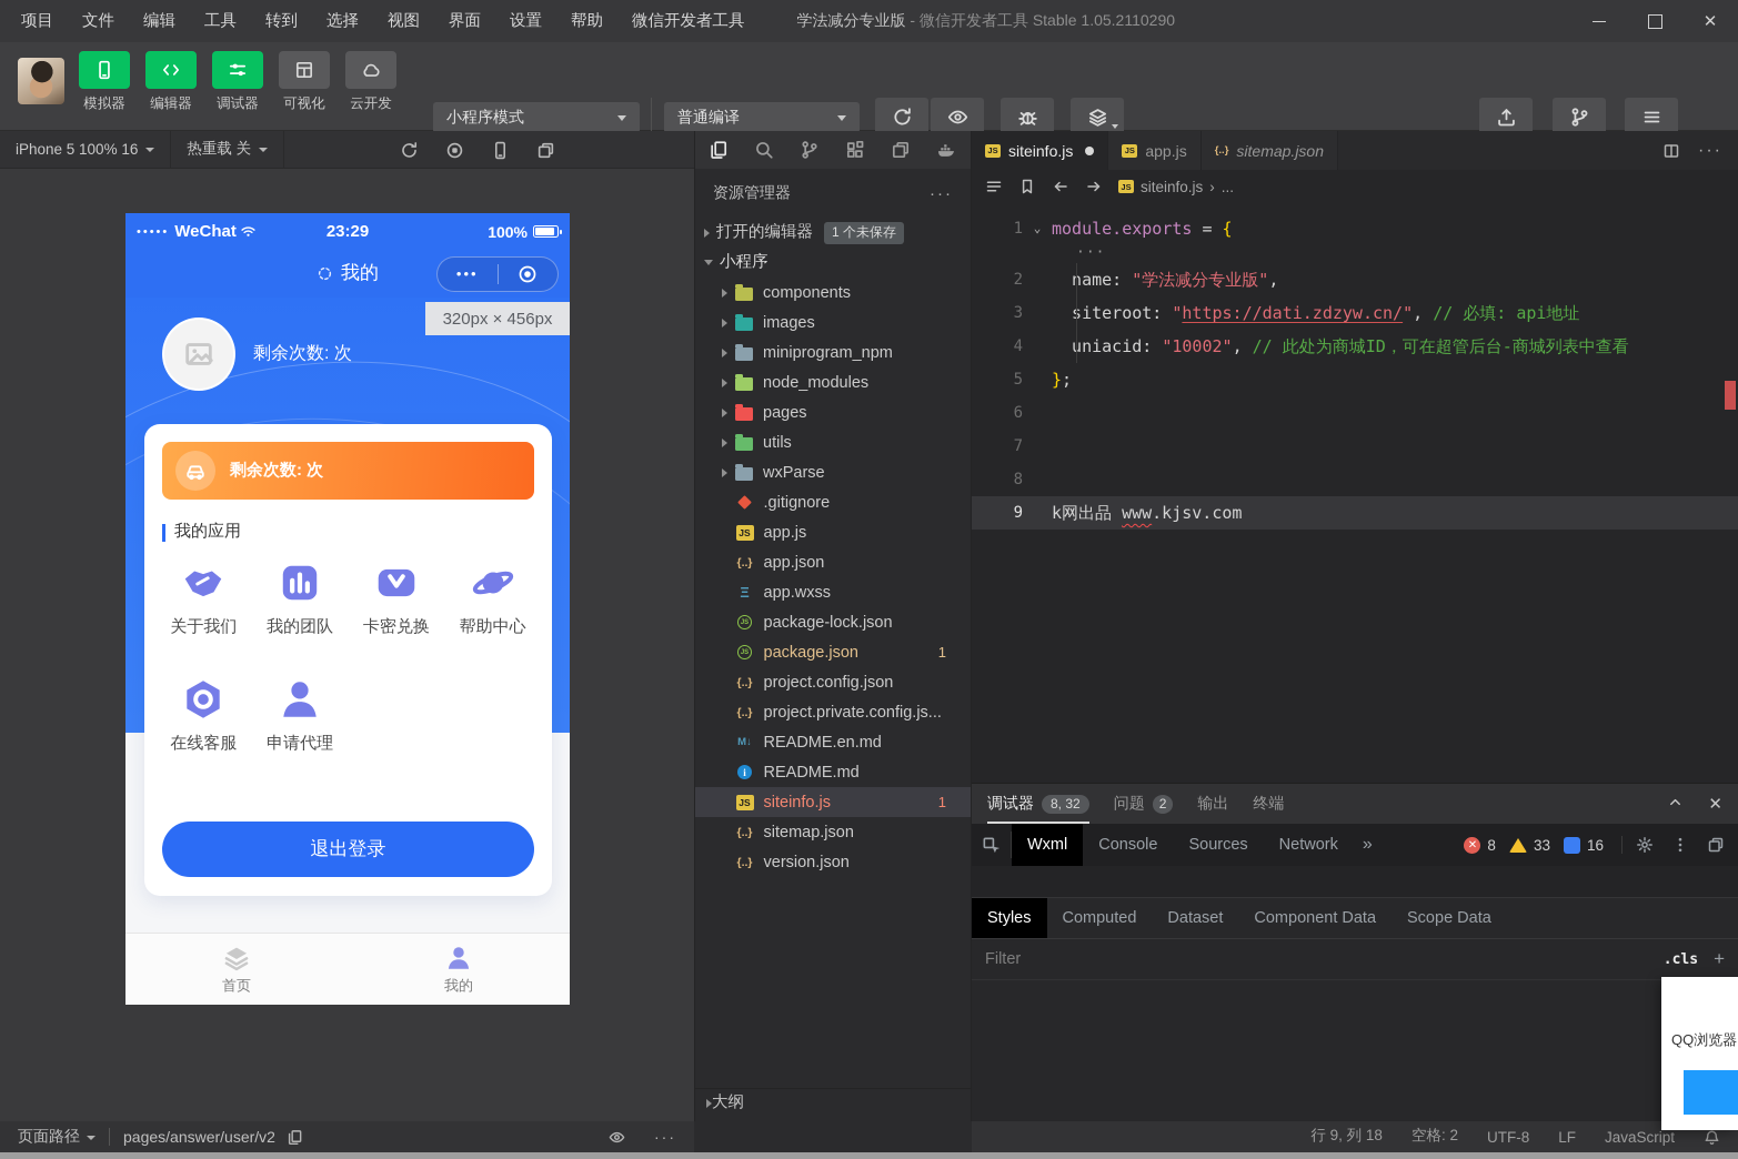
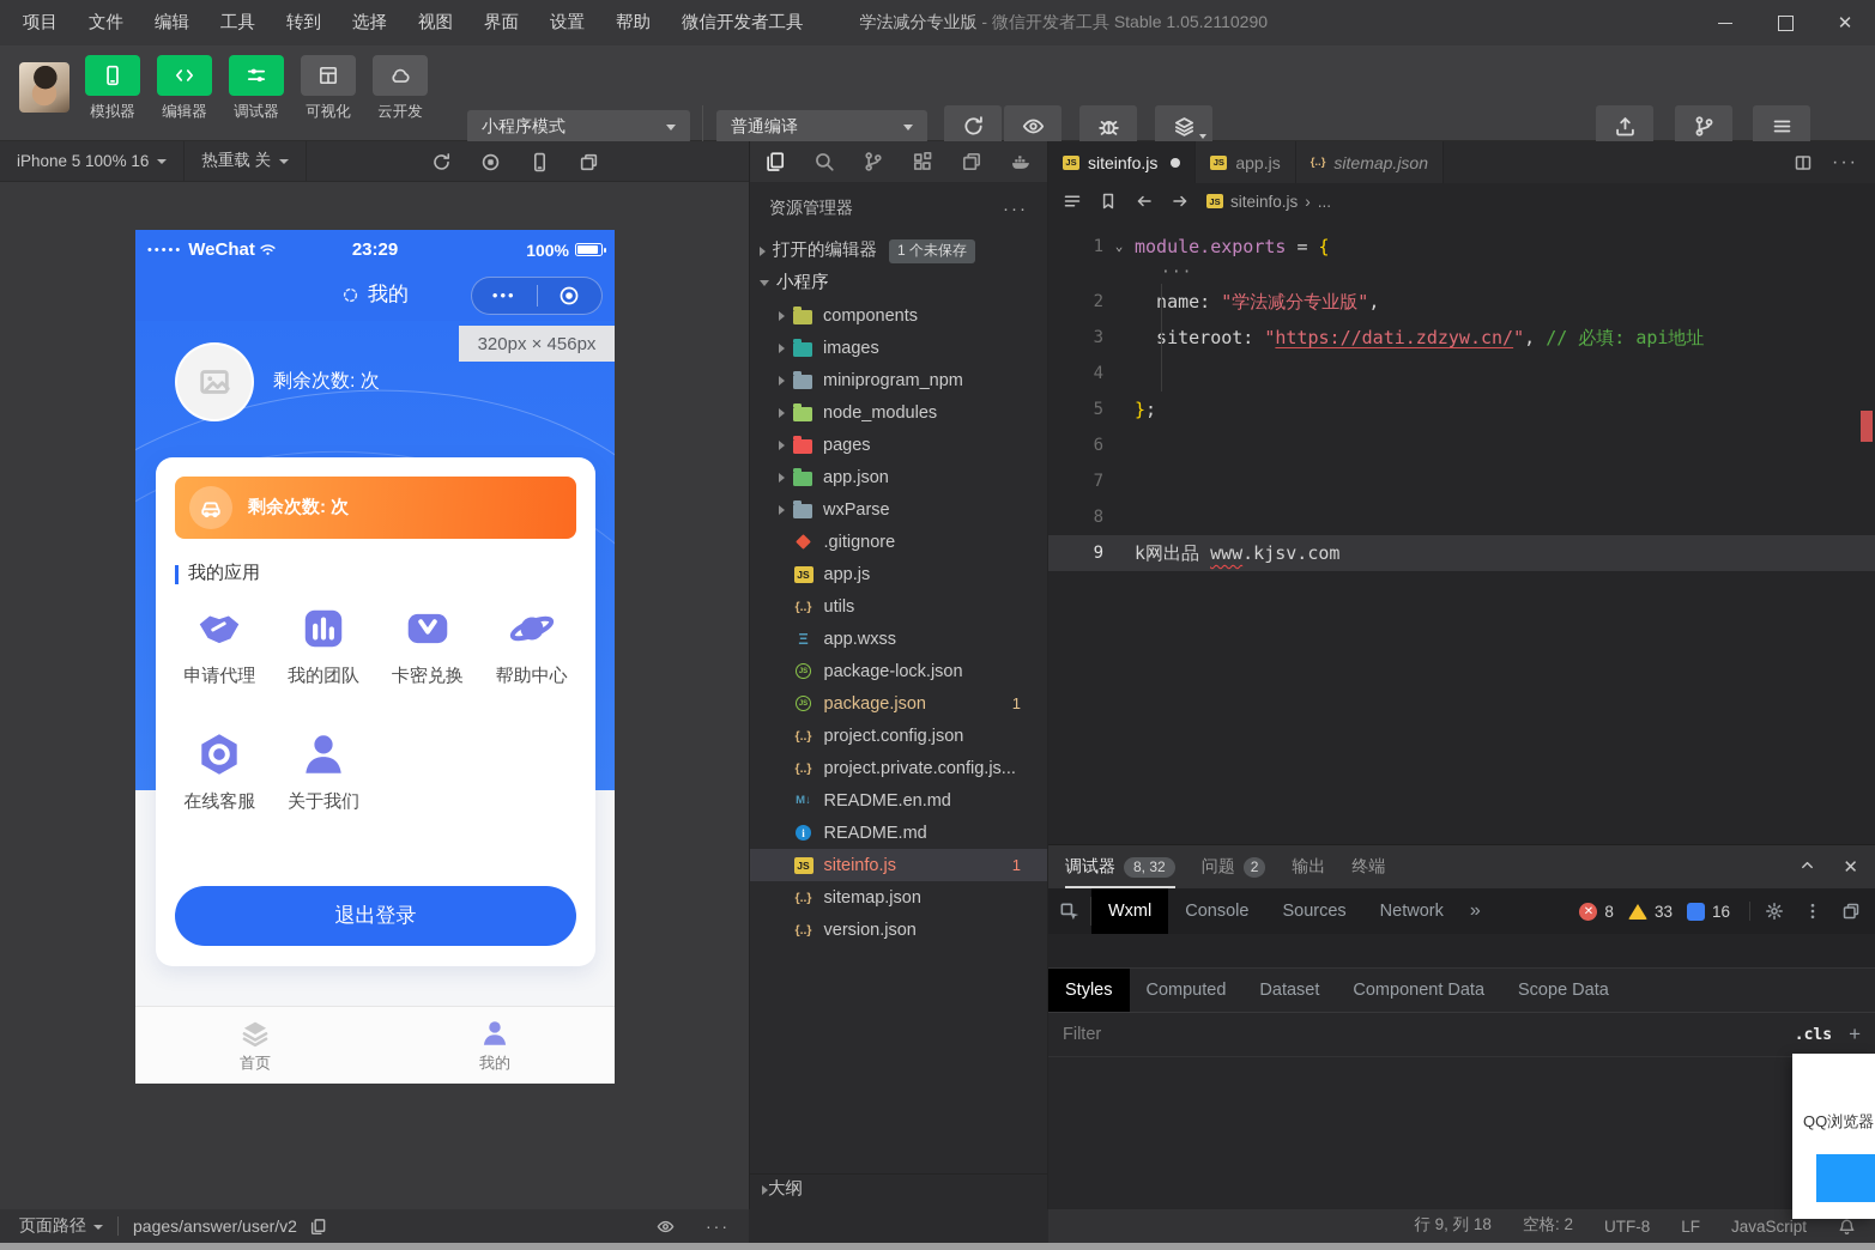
  项目
  文件
  编辑
  工具
  转到
  选择
  视图
  界面
  设置
  帮助
  微信开发者工具
  学法减分专业版 - 微信开发者工具 Stable 1.05.2110290
  ✕
  模拟器
  编辑器
  调试器
  可视化
  云开发
  小程序模式
  普通编译
  iPhone 5 100% 16
  热重载 关
  23:29
  •••••
  WeChat
  100%
  我的
  •••
  剩余次数: 次
  320px × 456px
  剩余次数: 次
  我的应用
- 关于我们
+ 申请代理
  我的团队
  卡密兑换
  帮助中心
  在线客服
- 申请代理
+ 关于我们
  退出登录
  首页
  我的
  资源管理器
  ···
  打开的编辑器
  1 个未保存
  小程序
  components
  images
  miniprogram_npm
  node_modules
  pages
- utils
+ app.json
  wxParse
  .gitignore
  JS
  app.js
  {..}
- app.json
+ utils
  Ξ
  app.wxss
  package-lock.json
  package.json
  1
  {..}
  project.config.json
  {..}
  project.private.config.js...
  M↓
  README.en.md
  i
  README.md
  JS
  siteinfo.js
  1
  {..}
  sitemap.json
  {..}
  version.json
  大纲
  JS
  siteinfo.js
  JS
  app.js
  {..}
  sitemap.json
  ···
  JS
  siteinfo.js
  ›
  ...
  1
  ⌄
  module.exports = {
  ···
  2
  name: "学法减分专业版",
  3
  siteroot: "https://dati.zdzyw.cn/", // 必填: api地址
  4
- uniacid: "10002", // 此处为商城ID，可在超管后台-商城列表中查看
  5
  };
  6
  7
  8
  9
  k网出品 www.kjsv.com
  调试器
  8, 32
  问题
  2
  输出
  终端
  ✕
  Wxml
  Console
  Sources
  Network
  »
  ✕
  8
  33
  16
  Styles
  Computed
  Dataset
  Component Data
  Scope Data
  Filter
  .cls
  +
  页面路径
  pages/answer/user/v2
  ···
  行 9, 列 18
  空格: 2
  UTF-8
  LF
  JavaScript
  QQ浏览器
